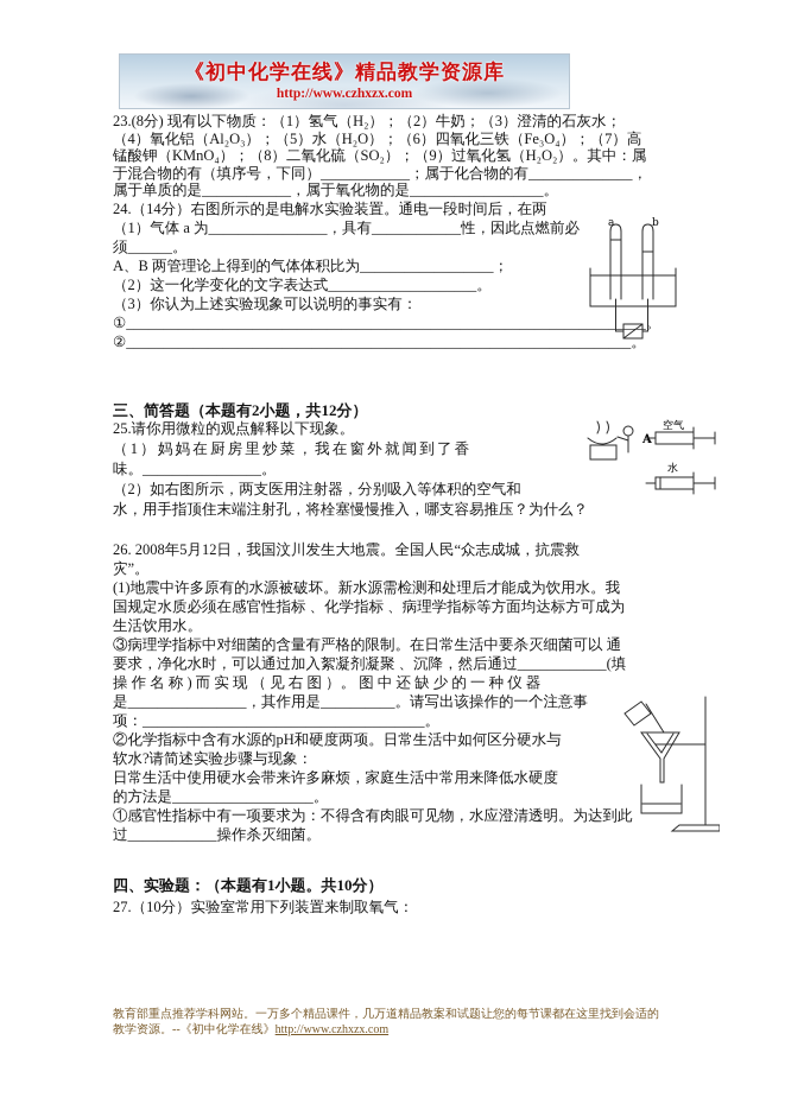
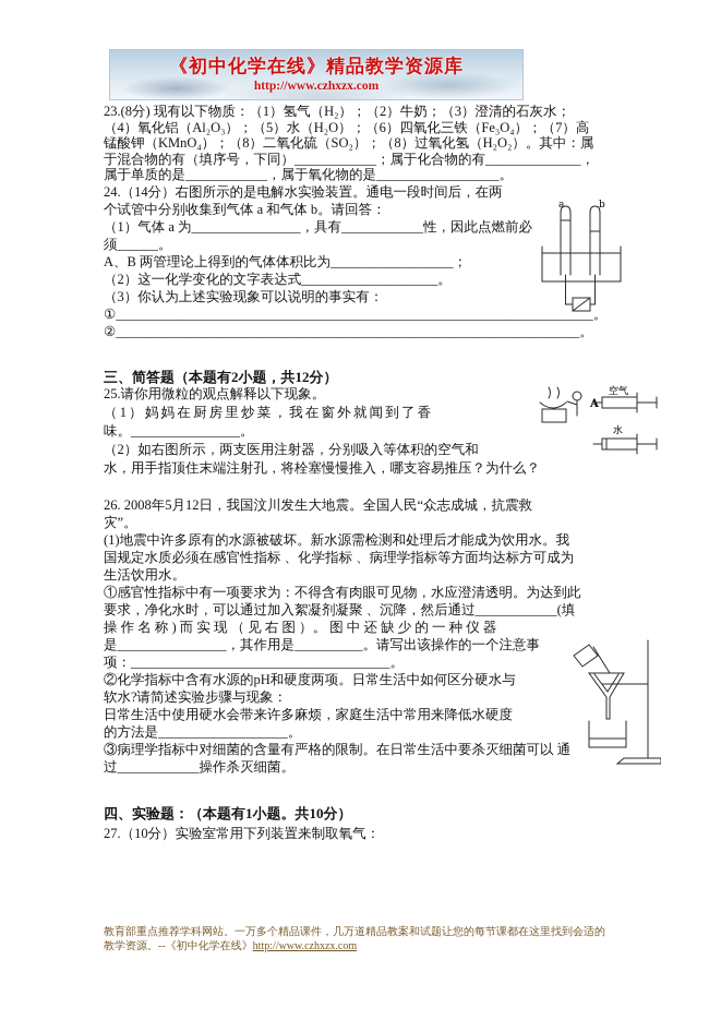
  《初中化学在线》精品教学资源库
  http://www.czhxzx.com
  23.(8分) 现有以下物质：（1）氢气（H₂）；（2）牛奶；（3）澄清的石灰水；
  （4）氧化铝（Al₂O₃）；（5）水（H₂O）；（6）四氧化三铁（Fe₃O₄）；（7）高
- 锰酸钾（KMnO₄）；（8）二氧化硫（SO₂）；（9）过氧化氢（H₂O₂）。其中：属
+ 锰酸钾（KMnO₄）；（8）二氧化硫（SO₂）；（8）过氧化氢（H₂O₂）。其中：属
  于混合物的有（填序号，下同）____________；属于化合物的有______________，
  属于单质的是____________，属于氧化物的是__________________。
  24.（14分）右图所示的是电解水实验装置。通电一段时间后，在两
+ 个试管中分别收集到气体 a 和气体 b。请回答：
  （1）气体 a 为________________，具有____________性，因此点燃前必
  须______。
  A、B 两管理论上得到的气体体积比为__________________；
  （2）这一化学变化的文字表达式____________________。
  （3）你认为上述实验现象可以说明的事实有：
  ①______________________________________________________________________。
  ②____________________________________________________________________。
  a
  b
  三、简答题（本题有2小题，共12分）
  25.请你用微粒的观点解释以下现象。
  （1）妈妈在厨房里炒菜，我在窗外就闻到了香
  味。________________。
  （2）如右图所示，两支医用注射器，分别吸入等体积的空气和
  水，用手指顶住末端注射孔，将栓塞慢慢推入，哪支容易推压？为什么？
  A
  空气
  水
  26. 2008年5月12日，我国汶川发生大地震。全国人民“众志成城，抗震救
  灾”。
  (1)地震中许多原有的水源被破坏。新水源需检测和处理后才能成为饮用水。我
  国规定水质必须在感官性指标 、化学指标 、病理学指标等方面均达标方可成为
  生活饮用水。
- ③病理学指标中对细菌的含量有严格的限制。在日常生活中要杀灭细菌可以 通
+ ①感官性指标中有一项要求为：不得含有肉眼可见物，水应澄清透明。为达到此
  要求，净化水时，可以通过加入絮凝剂凝聚 、沉降，然后通过____________(填
  操 作 名 称 ) 而 实 现 （ 见 右 图 ）。 图 中 还 缺 少 的 一 种 仪 器
  是________________，其作用是__________。请写出该操作的一个注意事
  项：______________________________________。
  ②化学指标中含有水源的pH和硬度两项。日常生活中如何区分硬水与
  软水?请简述实验步骤与现象：
  日常生活中使用硬水会带来许多麻烦，家庭生活中常用来降低水硬度
  的方法是___________________。
- ①感官性指标中有一项要求为：不得含有肉眼可见物，水应澄清透明。为达到此
+ ③病理学指标中对细菌的含量有严格的限制。在日常生活中要杀灭细菌可以 通
  过____________操作杀灭细菌。
  四、实验题：（本题有1小题。共10分）
  27.（10分）实验室常用下列装置来制取氧气：
  教育部重点推荐学科网站。一万多个精品课件，几万道精品教案和试题让您的每节课都在这里找到会适的
  教学资源。--《初中化学在线》http://www.czhxzx.com
